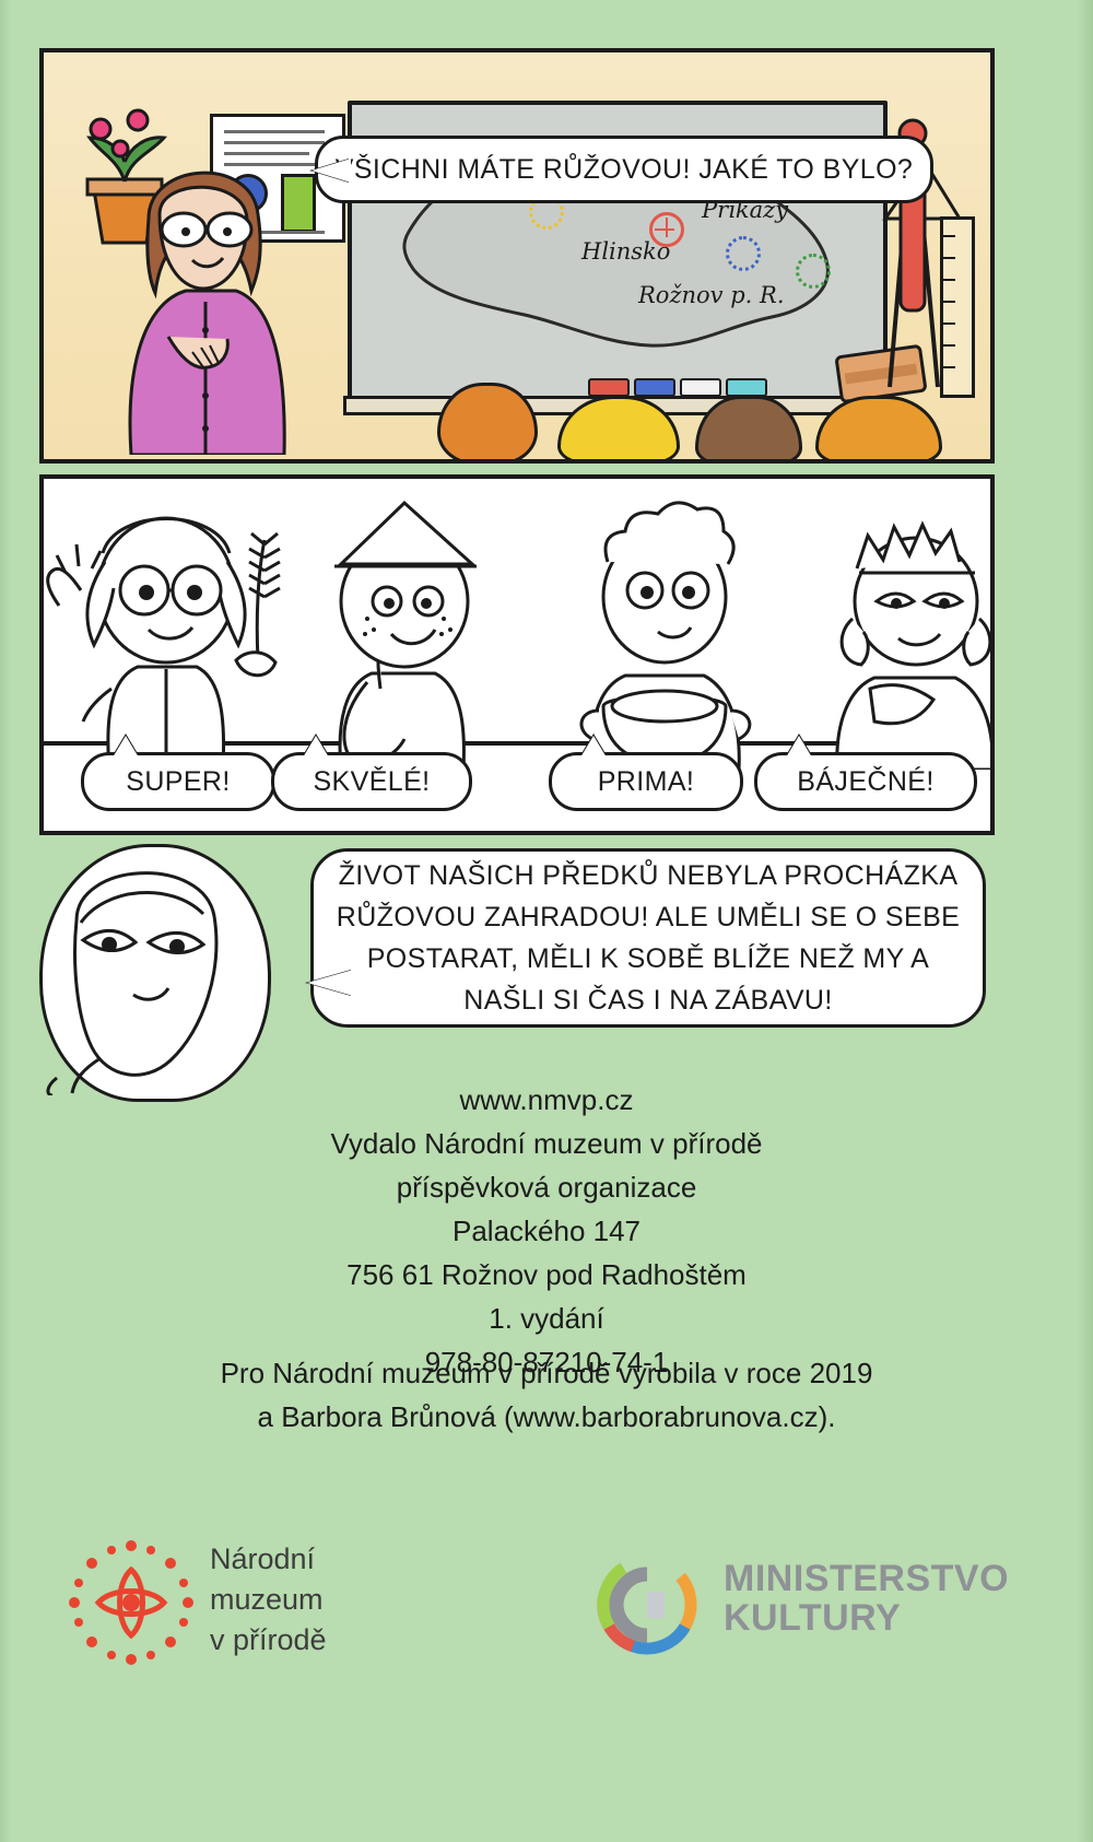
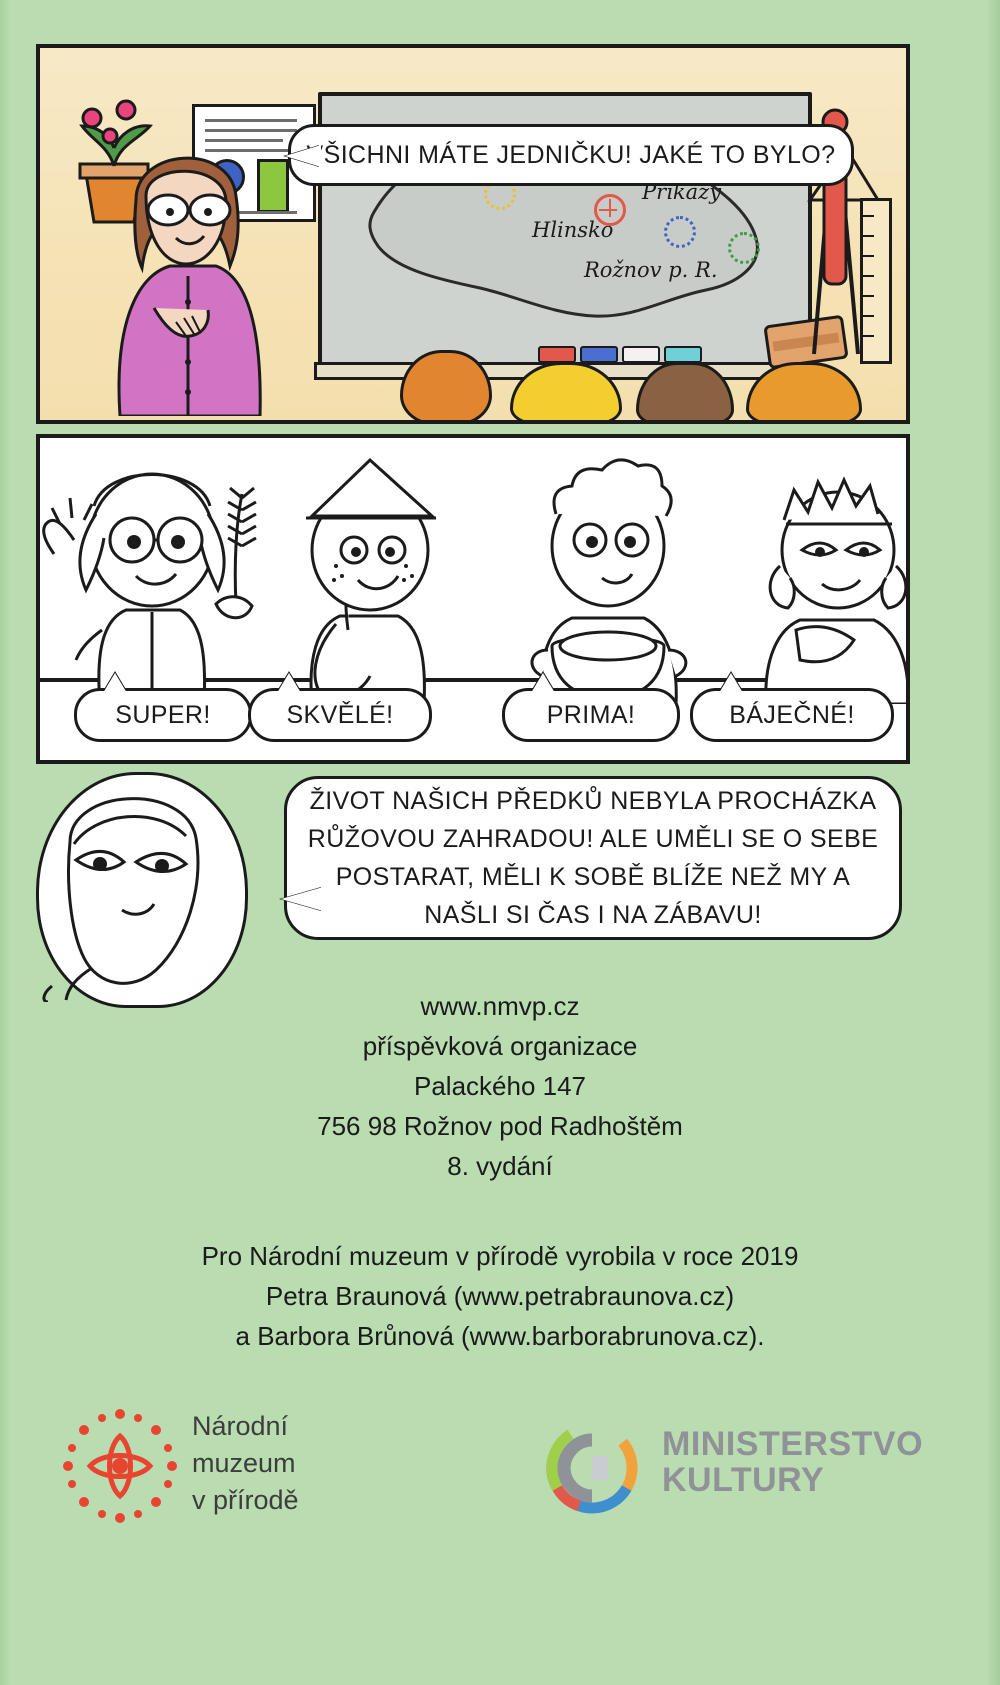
  Příkazy
  Hlinsko
  Rožnov p. R.
- VŠICHNI MÁTE RŮŽOVOU! JAKÉ TO BYLO?
+ VŠICHNI MÁTE JEDNIČKU! JAKÉ TO BYLO?
  SUPER!
  SKVĚLÉ!
  PRIMA!
  BÁJEČNÉ!
  ŽIVOT NAŠICH PŘEDKŮ NEBYLA PROCHÁZKA RŮŽOVOU ZAHRADOU! ALE UMĚLI SE O SEBE POSTARAT, MĚLI K SOBĚ BLÍŽE NEŽ MY A NAŠLI SI ČAS I NA ZÁBAVU!
  www.nmvp.cz
- Vydalo Národní muzeum v přírodě
  příspěvková organizace
  Palackého 147
- 756 61 Rožnov pod Radhoštěm
+ 756 98 Rožnov pod Radhoštěm
- 1. vydání
+ 8. vydání
- 978-80-87210-74-1
  Pro Národní muzeum v přírodě vyrobila v roce 2019
+ Petra Braunová (www.petrabraunova.cz)
  a Barbora Brůnová (www.barborabrunova.cz).
  Národní
  muzeum
  v přírodě
  MINISTERSTVO
  KULTURY
